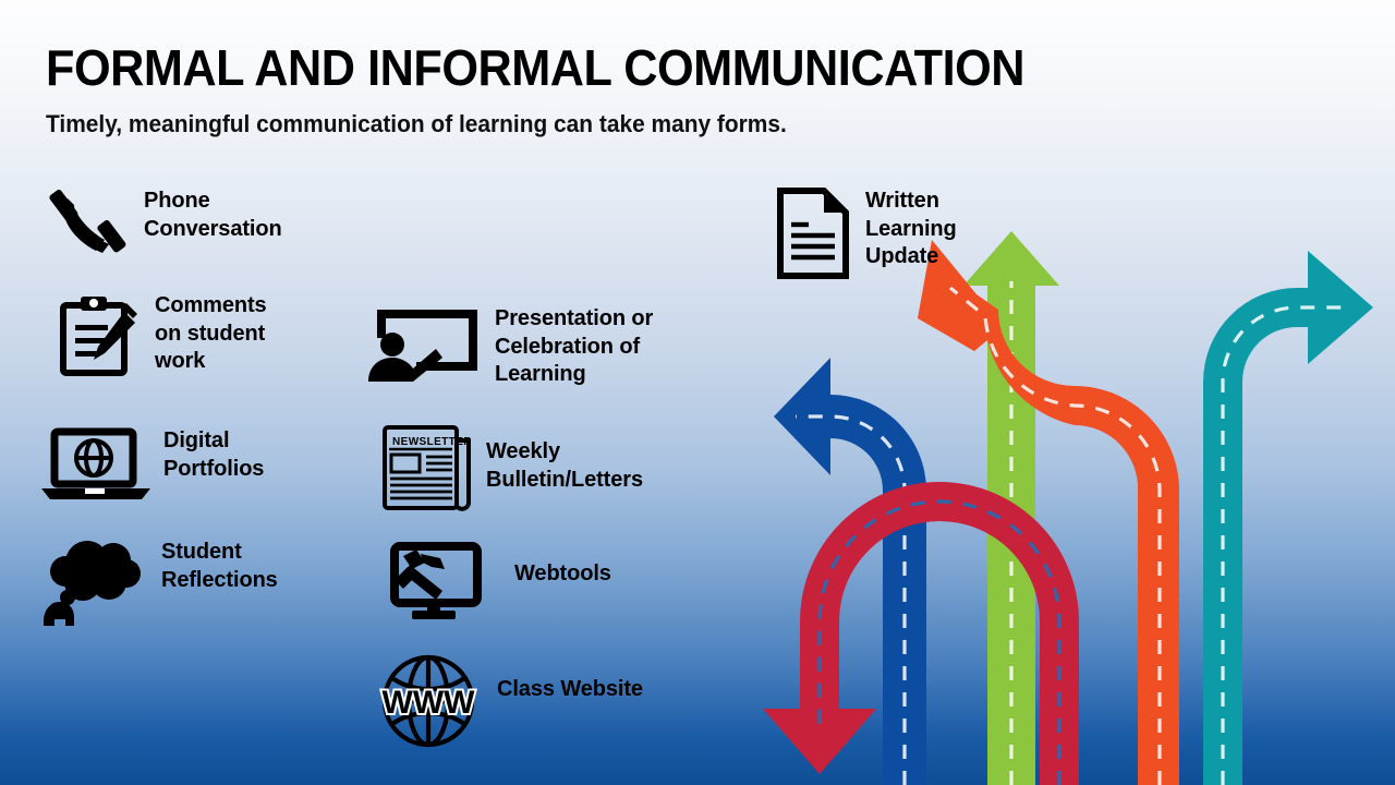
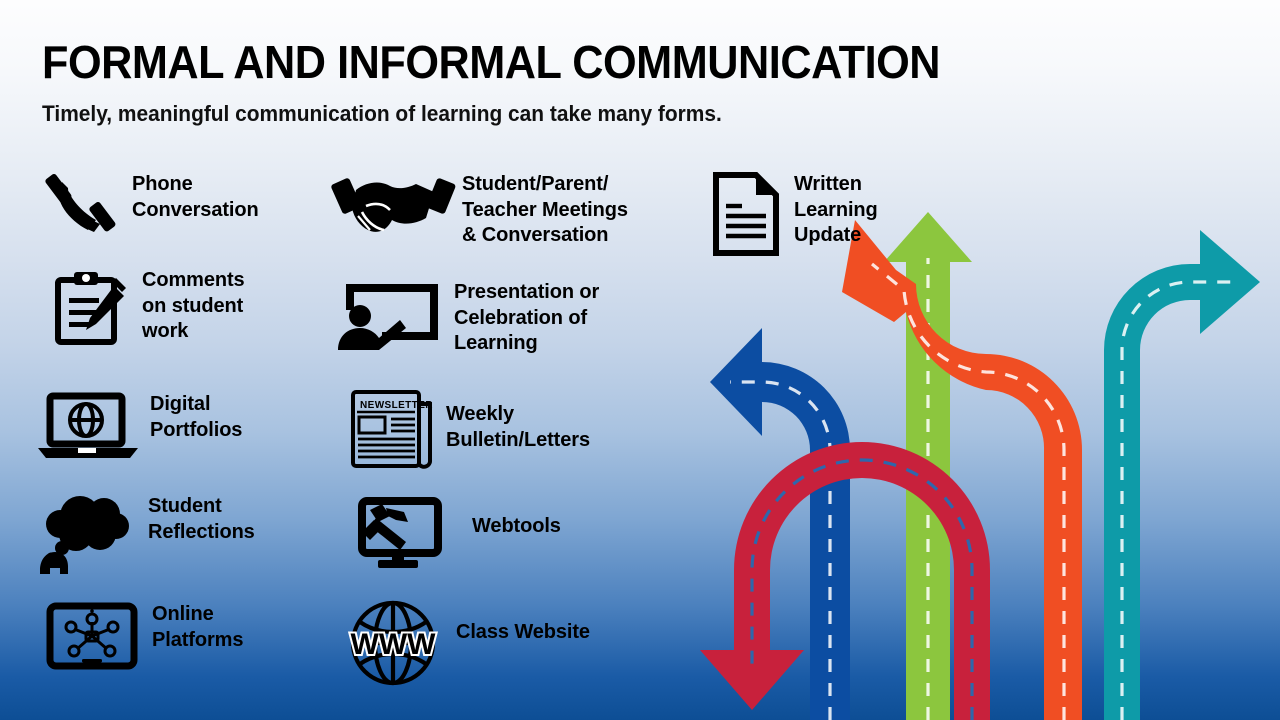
  FORMAL AND INFORMAL COMMUNICATION
  Timely, meaningful communication of learning can take many forms.
  Phone
  Conversation
  Comments
  on student
  work
  Digital
  Portfolios
  Student
  Reflections
+ Online
+ Platforms
+ Student/Parent/
+ Teacher Meetings
+ & Conversation
  Presentation or
  Celebration of
  Learning
  NEWSLETTER
  Weekly
  Bulletin/Letters
  Webtools
  WWW
  Class Website
  Written
  Learning
  Update
